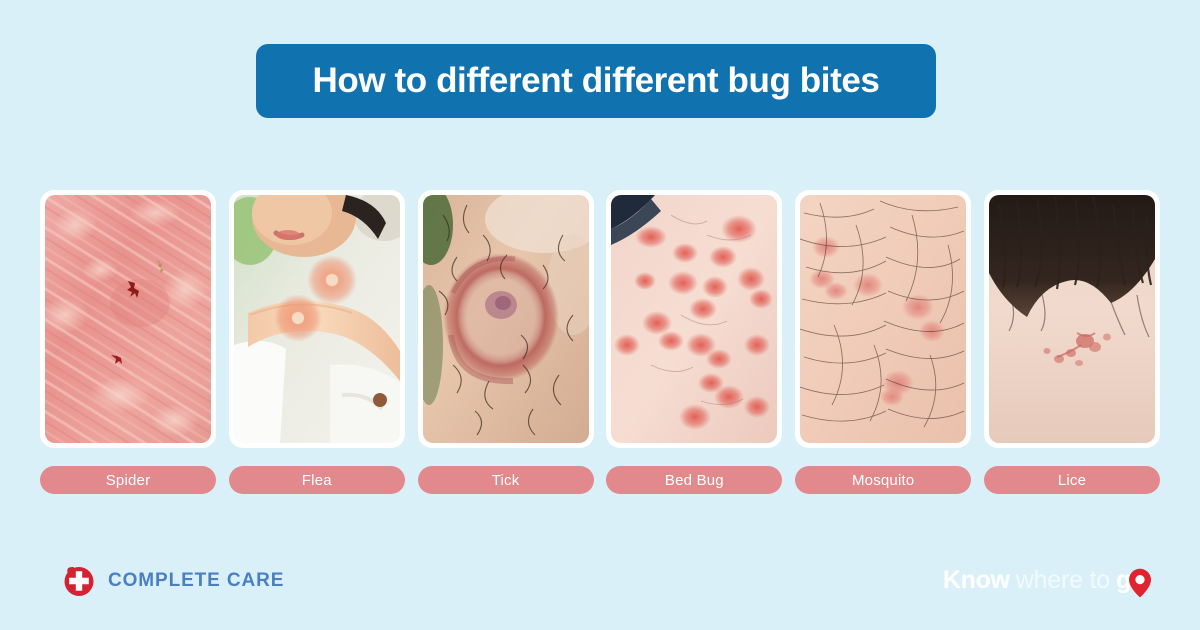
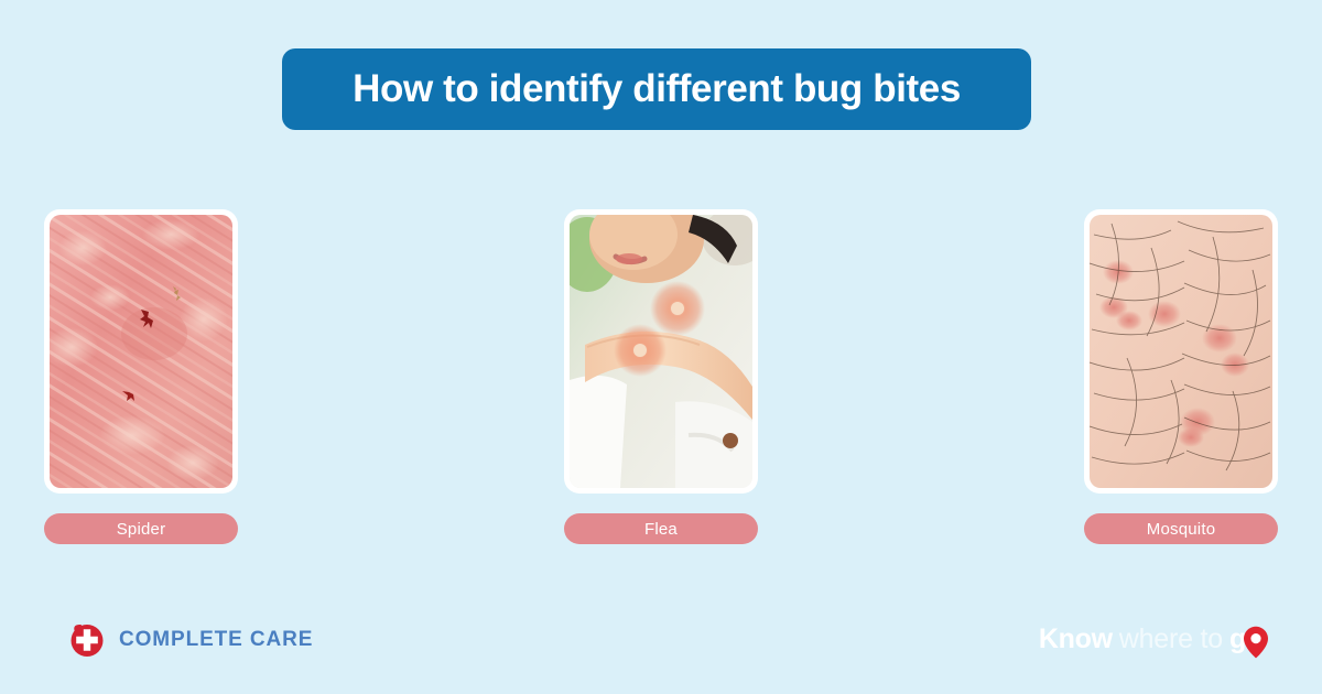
- How to different different bug bites
+ How to identify different bug bites
  Spider
  Flea
- Tick
- Bed Bug
  Mosquito
- Lice
  COMPLETE CARE
  Know
  where to
  g
